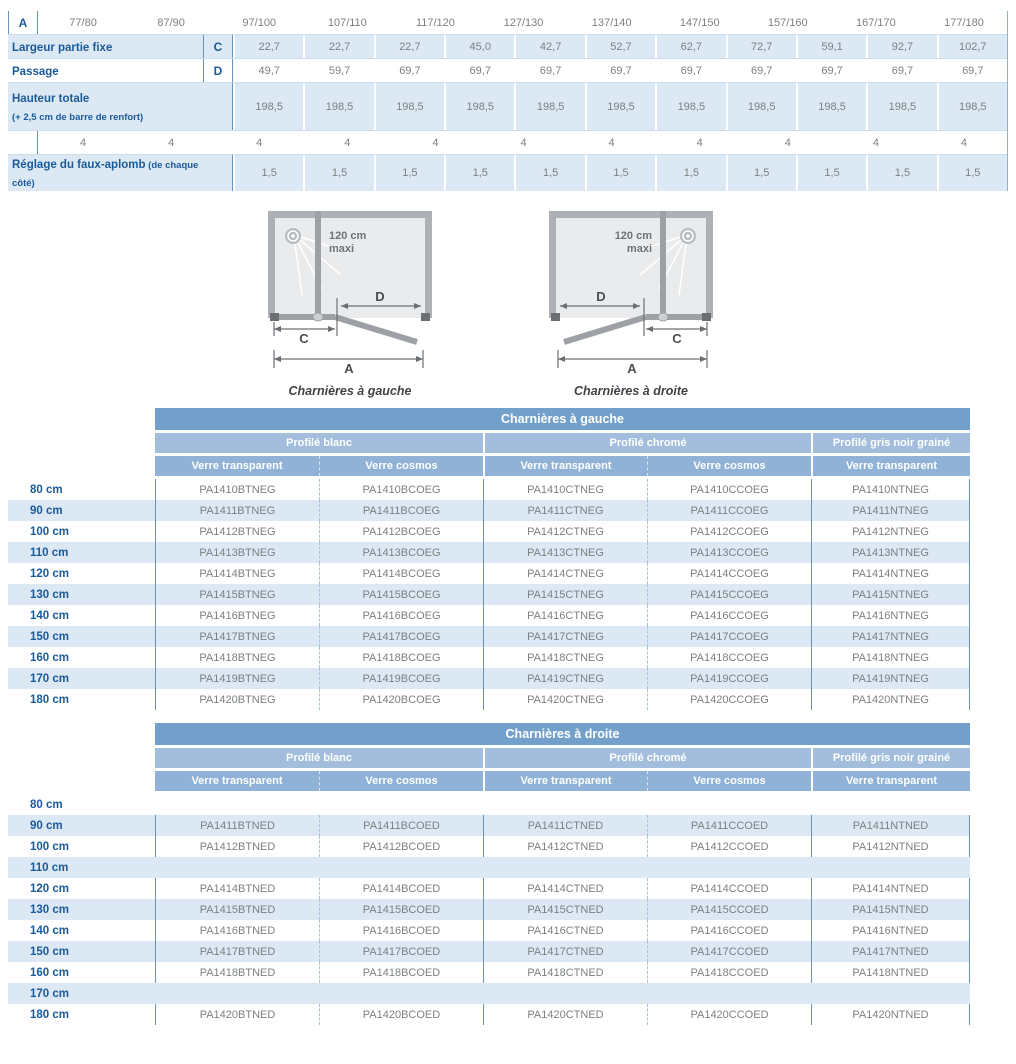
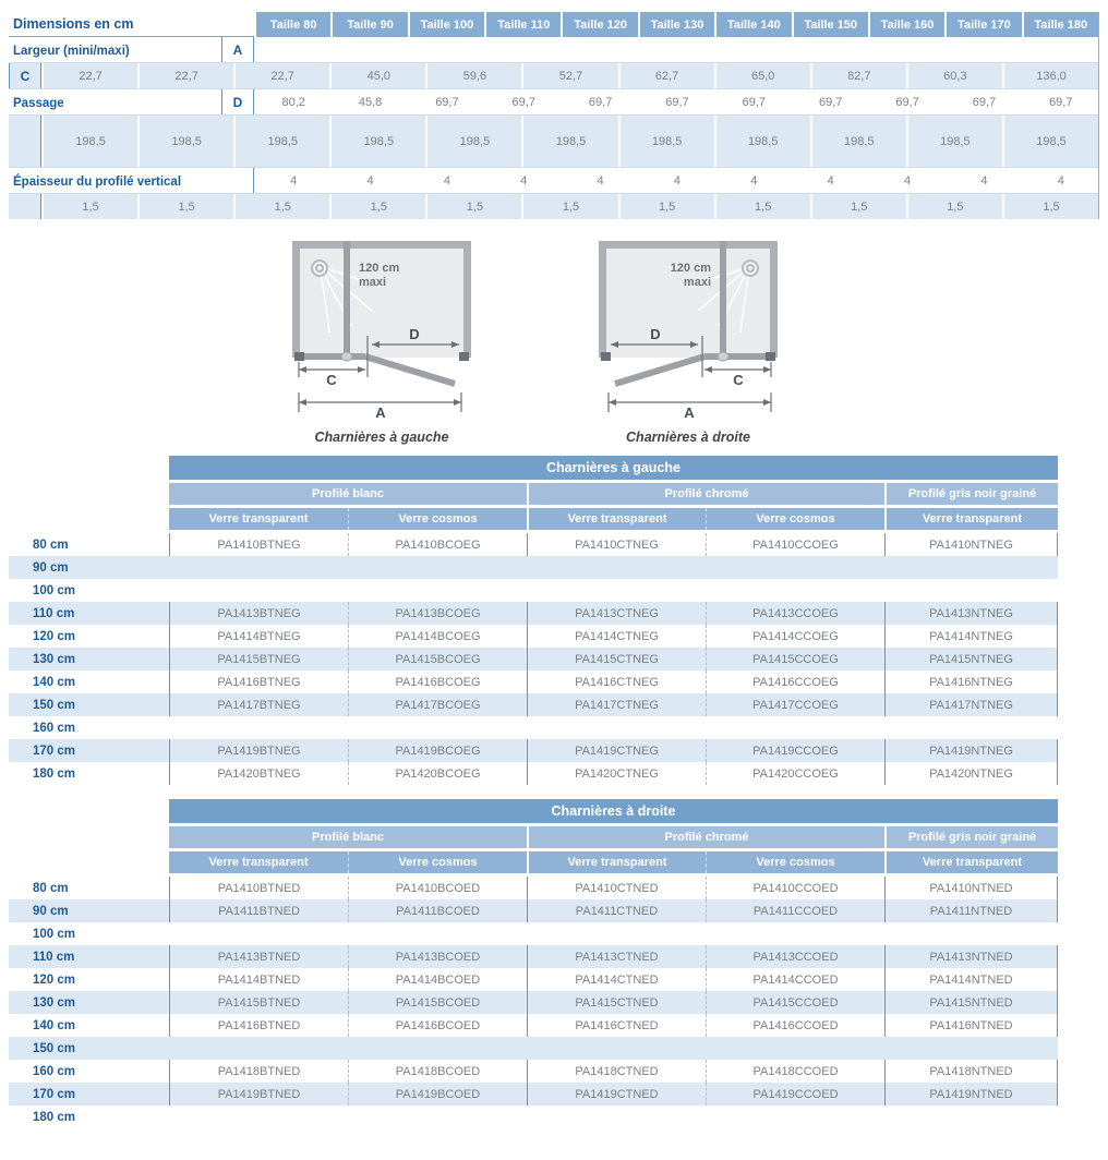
+ Dimensions en cm
+ Taille 80
+ Taille 90
+ Taille 100
+ Taille 110
+ Taille 120
+ Taille 130
+ Taille 140
+ Taille 150
+ Taille 160
+ Taille 170
+ Taille 180
+ Largeur (mini/maxi)
  A
- 77/80
- 87/90
- 97/100
- 107/110
- 117/120
- 127/130
- 137/140
- 147/150
- 157/160
- 167/170
- 177/180
- Largeur partie fixe
  C
  22,7
  22,7
  22,7
  45,0
- 42,7
+ 59,6
  52,7
  62,7
- 72,7
+ 65,0
- 59,1
+ 82,7
- 92,7
+ 60,3
- 102,7
+ 136,0
  Passage
  D
- 49,7
+ 80,2
- 59,7
+ 45,8
  69,7
  69,7
  69,7
  69,7
  69,7
  69,7
  69,7
  69,7
  69,7
- Hauteur totale
- (+ 2,5 cm de barre de renfort)
  198,5
  198,5
  198,5
  198,5
  198,5
  198,5
  198,5
  198,5
  198,5
  198,5
  198,5
+ Épaisseur du profilé vertical
  4
  4
  4
  4
  4
  4
  4
  4
  4
  4
  4
- Réglage du faux-aplomb (de chaque côté)
  1,5
  1,5
  1,5
  1,5
  1,5
  1,5
  1,5
  1,5
  1,5
  1,5
  1,5
  120 cm
  maxi
  D
  C
  A
  Charnières à gauche
  120 cm
  maxi
  D
  C
  A
  Charnières à droite
  Charnières à gauche
  Profilé blanc
  Profilé chromé
  Profilé gris noir grainé
  Verre transparent
  Verre cosmos
  Verre transparent
  Verre cosmos
  Verre transparent
  80 cm
  PA1410BTNEG
  PA1410BCOEG
  PA1410CTNEG
  PA1410CCOEG
  PA1410NTNEG
  90 cm
- PA1411BTNEG
- PA1411BCOEG
- PA1411CTNEG
- PA1411CCOEG
- PA1411NTNEG
  100 cm
- PA1412BTNEG
- PA1412BCOEG
- PA1412CTNEG
- PA1412CCOEG
- PA1412NTNEG
  110 cm
  PA1413BTNEG
  PA1413BCOEG
  PA1413CTNEG
  PA1413CCOEG
  PA1413NTNEG
  120 cm
  PA1414BTNEG
  PA1414BCOEG
  PA1414CTNEG
  PA1414CCOEG
  PA1414NTNEG
  130 cm
  PA1415BTNEG
  PA1415BCOEG
  PA1415CTNEG
  PA1415CCOEG
  PA1415NTNEG
  140 cm
  PA1416BTNEG
  PA1416BCOEG
  PA1416CTNEG
  PA1416CCOEG
  PA1416NTNEG
  150 cm
  PA1417BTNEG
  PA1417BCOEG
  PA1417CTNEG
  PA1417CCOEG
  PA1417NTNEG
  160 cm
- PA1418BTNEG
- PA1418BCOEG
- PA1418CTNEG
- PA1418CCOEG
- PA1418NTNEG
  170 cm
  PA1419BTNEG
  PA1419BCOEG
  PA1419CTNEG
  PA1419CCOEG
  PA1419NTNEG
  180 cm
  PA1420BTNEG
  PA1420BCOEG
  PA1420CTNEG
  PA1420CCOEG
  PA1420NTNEG
  Charnières à droite
  Profilé blanc
  Profilé chromé
  Profilé gris noir grainé
  Verre transparent
  Verre cosmos
  Verre transparent
  Verre cosmos
  Verre transparent
  80 cm
+ PA1410BTNED
+ PA1410BCOED
+ PA1410CTNED
+ PA1410CCOED
+ PA1410NTNED
  90 cm
  PA1411BTNED
  PA1411BCOED
  PA1411CTNED
  PA1411CCOED
  PA1411NTNED
  100 cm
- PA1412BTNED
- PA1412BCOED
- PA1412CTNED
- PA1412CCOED
- PA1412NTNED
  110 cm
+ PA1413BTNED
+ PA1413BCOED
+ PA1413CTNED
+ PA1413CCOED
+ PA1413NTNED
  120 cm
  PA1414BTNED
  PA1414BCOED
  PA1414CTNED
  PA1414CCOED
  PA1414NTNED
  130 cm
  PA1415BTNED
  PA1415BCOED
  PA1415CTNED
  PA1415CCOED
  PA1415NTNED
  140 cm
  PA1416BTNED
  PA1416BCOED
  PA1416CTNED
  PA1416CCOED
  PA1416NTNED
  150 cm
- PA1417BTNED
- PA1417BCOED
- PA1417CTNED
- PA1417CCOED
- PA1417NTNED
  160 cm
  PA1418BTNED
  PA1418BCOED
  PA1418CTNED
  PA1418CCOED
  PA1418NTNED
  170 cm
+ PA1419BTNED
+ PA1419BCOED
+ PA1419CTNED
+ PA1419CCOED
+ PA1419NTNED
  180 cm
- PA1420BTNED
- PA1420BCOED
- PA1420CTNED
- PA1420CCOED
- PA1420NTNED
